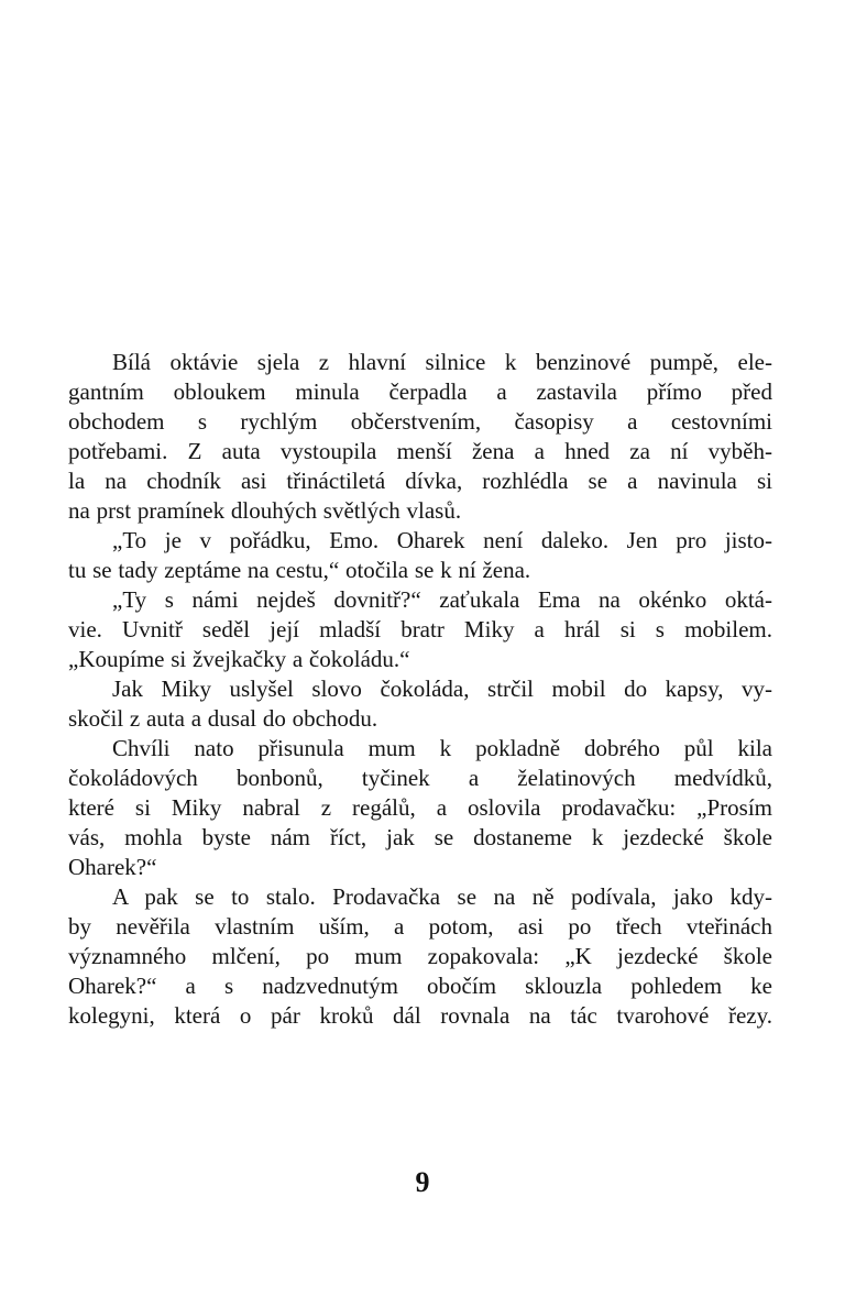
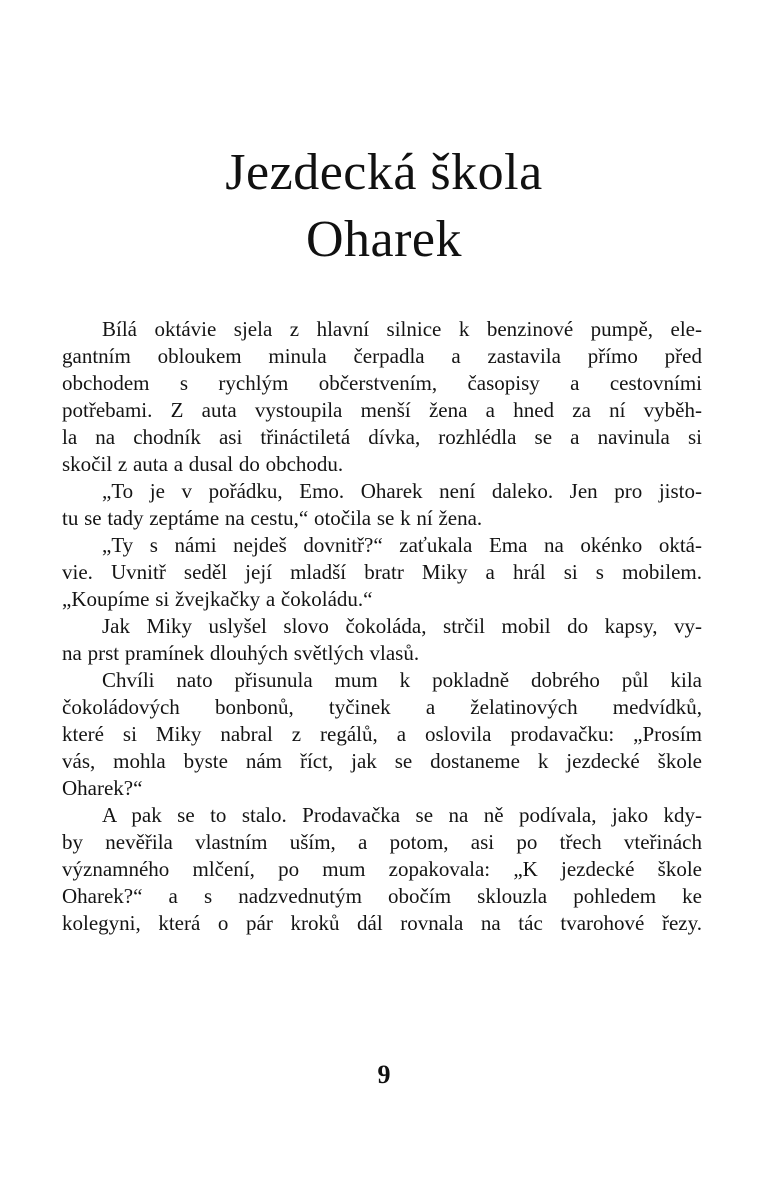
+ Jezdecká škola
+ Oharek
  Bílá oktávie sjela z hlavní silnice k benzinové pumpě, ele-
  gantním obloukem minula čerpadla a zastavila přímo před
  obchodem s rychlým občerstvením, časopisy a cestovními
  potřebami. Z auta vystoupila menší žena a hned za ní vyběh-
  la na chodník asi třináctiletá dívka, rozhlédla se a navinula si
- na prst pramínek dlouhých světlých vlasů.
+ skočil z auta a dusal do obchodu.
  „To je v pořádku, Emo. Oharek není daleko. Jen pro jisto-
  tu se tady zeptáme na cestu,“ otočila se k ní žena.
  „Ty s námi nejdeš dovnitř?“ zaťukala Ema na okénko oktá-
  vie. Uvnitř seděl její mladší bratr Miky a hrál si s mobilem.
  „Koupíme si žvejkačky a čokoládu.“
  Jak Miky uslyšel slovo čokoláda, strčil mobil do kapsy, vy-
- skočil z auta a dusal do obchodu.
+ na prst pramínek dlouhých světlých vlasů.
  Chvíli nato přisunula mum k pokladně dobrého půl kila
  čokoládových bonbonů, tyčinek a želatinových medvídků,
  které si Miky nabral z regálů, a oslovila prodavačku: „Prosím
  vás, mohla byste nám říct, jak se dostaneme k jezdecké škole
  Oharek?“
  A pak se to stalo. Prodavačka se na ně podívala, jako kdy-
  by nevěřila vlastním uším, a potom, asi po třech vteřinách
  významného mlčení, po mum zopakovala: „K jezdecké škole
  Oharek?“ a s nadzvednutým obočím sklouzla pohledem ke
  kolegyni, která o pár kroků dál rovnala na tác tvarohové řezy.
  9
